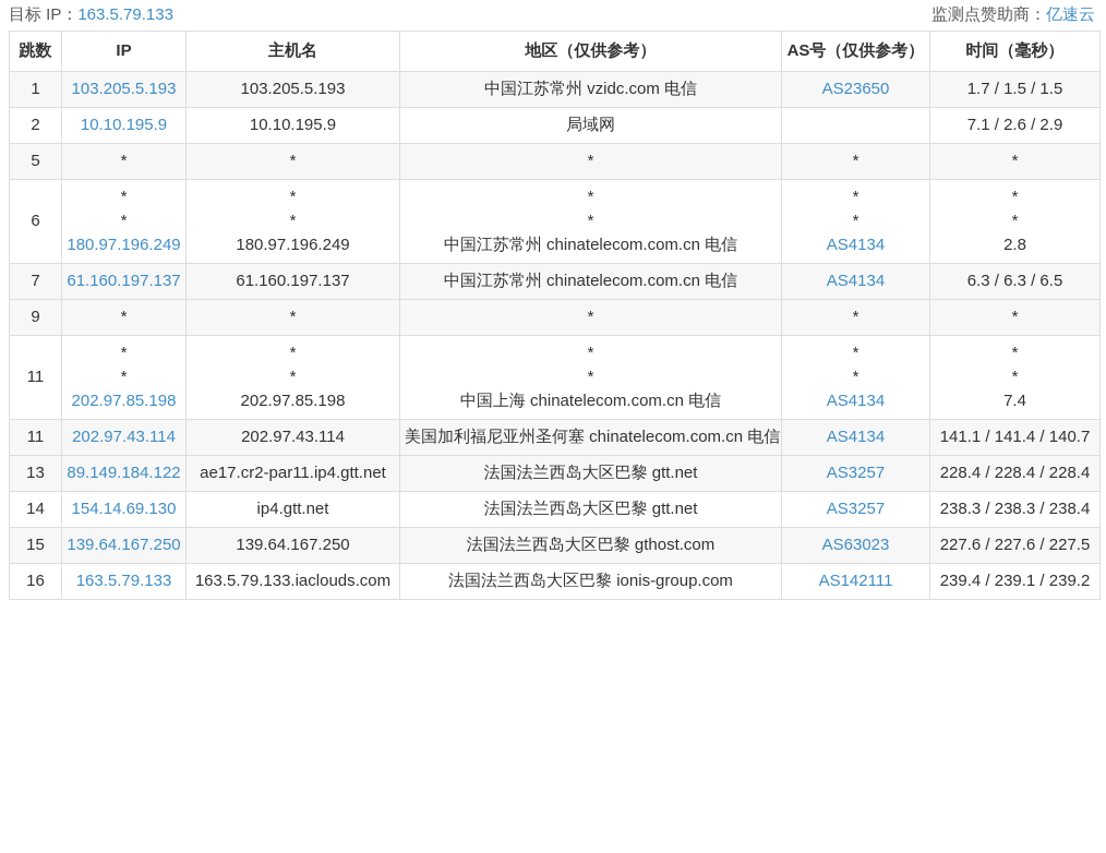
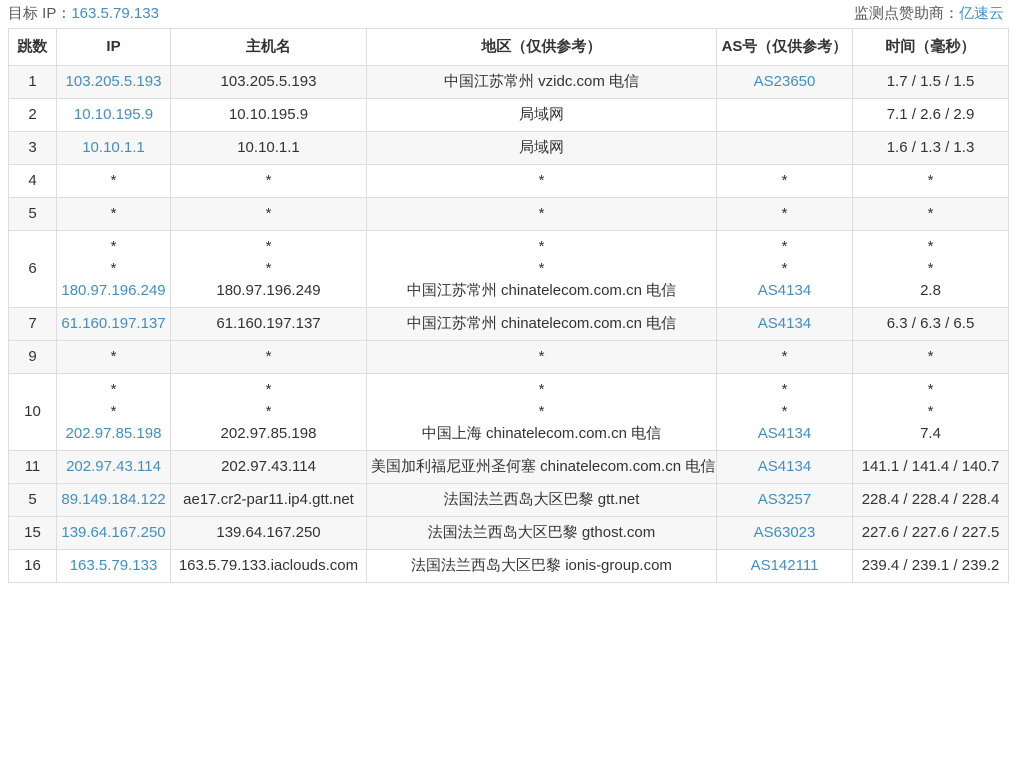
  目标 IP：163.5.79.133
  监测点赞助商：亿速云
  跳数	IP	主机名	地区（仅供参考）	AS号（仅供参考）	时间（毫秒）
  1	103.205.5.193	103.205.5.193	中国江苏常州 vzidc.com 电信	AS23650	1.7 / 1.5 / 1.5
  2	10.10.195.9	10.10.195.9	局域网		7.1 / 2.6 / 2.9
+ 3	10.10.1.1	10.10.1.1	局域网		1.6 / 1.3 / 1.3
+ 4	*	*	*	*	*
  5	*	*	*	*	*
  6	**180.97.196.249	**180.97.196.249	**中国江苏常州 chinatelecom.com.cn 电信	**AS4134	**2.8
  7	61.160.197.137	61.160.197.137	中国江苏常州 chinatelecom.com.cn 电信	AS4134	6.3 / 6.3 / 6.5
  9	*	*	*	*	*
- 11	**202.97.85.198	**202.97.85.198	**中国上海 chinatelecom.com.cn 电信	**AS4134	**7.4
+ 10	**202.97.85.198	**202.97.85.198	**中国上海 chinatelecom.com.cn 电信	**AS4134	**7.4
  11	202.97.43.114	202.97.43.114	美国加利福尼亚州圣何塞 chinatelecom.com.cn 电信	AS4134	141.1 / 141.4 / 140.7
- 13	89.149.184.122	ae17.cr2-par11.ip4.gtt.net	法国法兰西岛大区巴黎 gtt.net	AS3257	228.4 / 228.4 / 228.4
+ 5	89.149.184.122	ae17.cr2-par11.ip4.gtt.net	法国法兰西岛大区巴黎 gtt.net	AS3257	228.4 / 228.4 / 228.4
- 14	154.14.69.130	ip4.gtt.net	法国法兰西岛大区巴黎 gtt.net	AS3257	238.3 / 238.3 / 238.4
  15	139.64.167.250	139.64.167.250	法国法兰西岛大区巴黎 gthost.com	AS63023	227.6 / 227.6 / 227.5
  16	163.5.79.133	163.5.79.133.iaclouds.com	法国法兰西岛大区巴黎 ionis-group.com	AS142111	239.4 / 239.1 / 239.2
